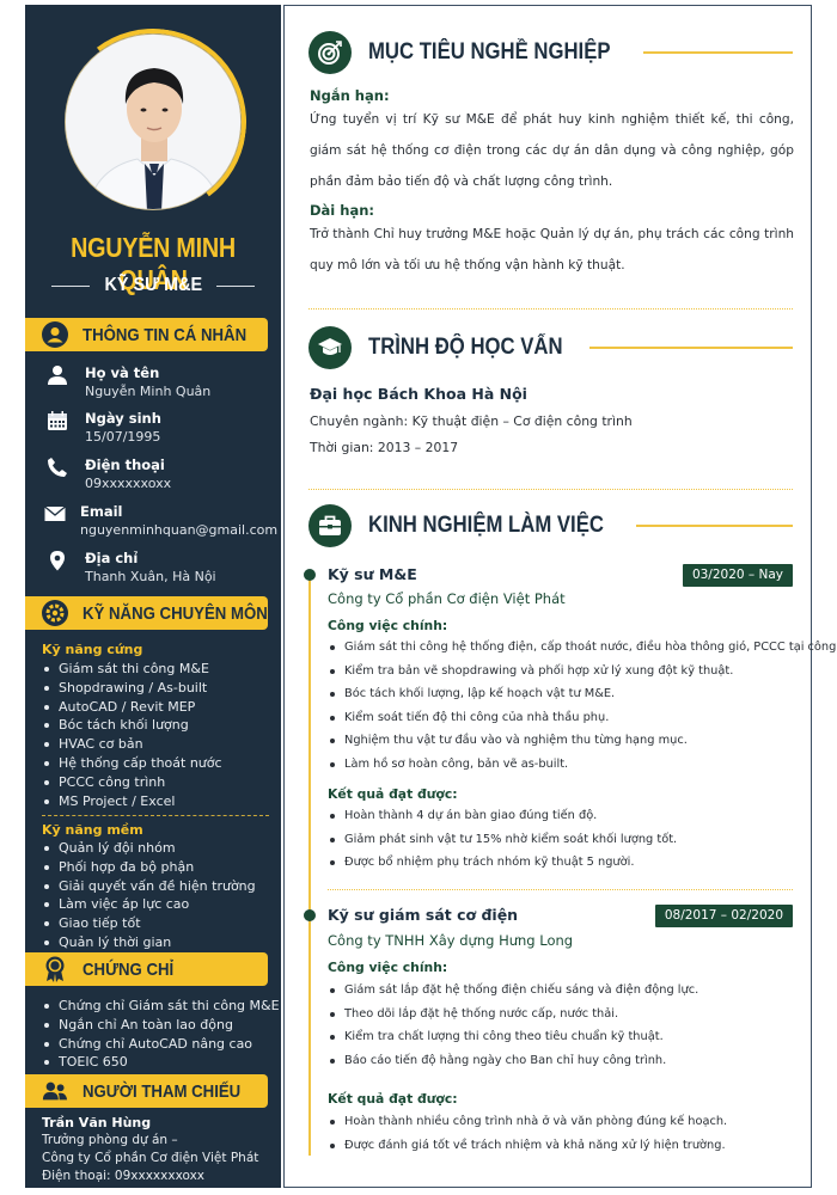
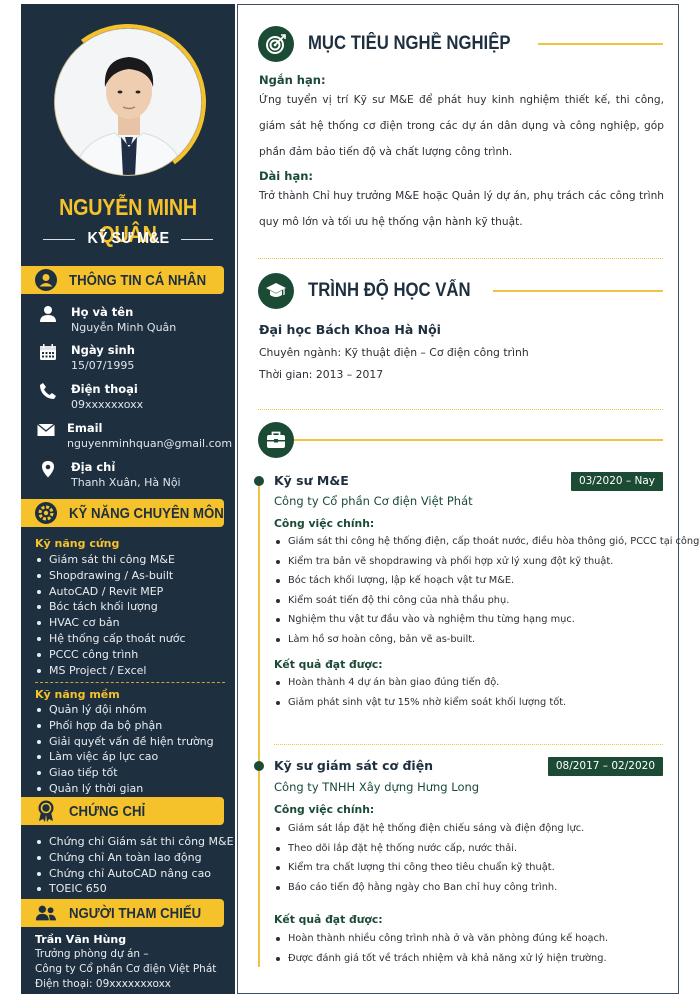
  NGUYỄN MINH QUÂN
  KỸ SƯ M&E
  THÔNG TIN CÁ NHÂN
  Họ và tên
  Nguyễn Minh Quân
  Ngày sinh
  15/07/1995
  Điện thoại
  09xxxxxxoxx
  Email
  nguyenminhquan@gmail.com
  Địa chỉ
  Thanh Xuân, Hà Nội
  KỸ NĂNG CHUYÊN MÔN
  Kỹ năng cứng
  Giám sát thi công M&E
  Shopdrawing / As-built
  AutoCAD / Revit MEP
  Bóc tách khối lượng
  HVAC cơ bản
  Hệ thống cấp thoát nước
  PCCC công trình
  MS Project / Excel
  Kỹ năng mềm
  Quản lý đội nhóm
  Phối hợp đa bộ phận
  Giải quyết vấn đề hiện trường
  Làm việc áp lực cao
  Giao tiếp tốt
  Quản lý thời gian
  CHỨNG CHỈ
  Chứng chỉ Giám sát thi công M&E
- Ngắn chỉ An toàn lao động
+ Chứng chỉ An toàn lao động
  Chứng chỉ AutoCAD nâng cao
  TOEIC 650
  NGƯỜI THAM CHIẾU
  Trần Văn Hùng
  Trưởng phòng dự án –
  Công ty Cổ phần Cơ điện Việt Phát
  Điện thoại: 09xxxxxxxoxx
  MỤC TIÊU NGHỀ NGHIỆP
  Ngắn hạn:
  Ứng tuyển vị trí Kỹ sư M&E để phát huy kinh nghiệm thiết kế, thi công, giám sát hệ thống cơ điện trong các dự án dân dụng và công nghiệp, góp phần đảm bảo tiến độ và chất lượng công trình.
  Dài hạn:
  Trở thành Chỉ huy trưởng M&E hoặc Quản lý dự án, phụ trách các công trình quy mô lớn và tối ưu hệ thống vận hành kỹ thuật.
  TRÌNH ĐỘ HỌC VẤN
  Đại học Bách Khoa Hà Nội
  Chuyên ngành: Kỹ thuật điện – Cơ điện công trình
  Thời gian: 2013 – 2017
- KINH NGHIỆM LÀM VIỆC
  Kỹ sư M&E
  03/2020 – Nay
  Công ty Cổ phần Cơ điện Việt Phát
  Công việc chính:
  Giám sát thi công hệ thống điện, cấp thoát nước, điều hòa thông gió, PCCC tại công
  Kiểm tra bản vẽ shopdrawing và phối hợp xử lý xung đột kỹ thuật.
  Bóc tách khối lượng, lập kế hoạch vật tư M&E.
  Kiểm soát tiến độ thi công của nhà thầu phụ.
  Nghiệm thu vật tư đầu vào và nghiệm thu từng hạng mục.
  Làm hồ sơ hoàn công, bản vẽ as-built.
  Kết quả đạt được:
  Hoàn thành 4 dự án bàn giao đúng tiến độ.
  Giảm phát sinh vật tư 15% nhờ kiểm soát khối lượng tốt.
- Được bổ nhiệm phụ trách nhóm kỹ thuật 5 người.
  Kỹ sư giám sát cơ điện
  08/2017 – 02/2020
  Công ty TNHH Xây dựng Hưng Long
  Công việc chính:
  Giám sát lắp đặt hệ thống điện chiếu sáng và điện động lực.
  Theo dõi lắp đặt hệ thống nước cấp, nước thải.
  Kiểm tra chất lượng thi công theo tiêu chuẩn kỹ thuật.
  Báo cáo tiến độ hằng ngày cho Ban chỉ huy công trình.
  Kết quả đạt được:
  Hoàn thành nhiều công trình nhà ở và văn phòng đúng kế hoạch.
  Được đánh giá tốt về trách nhiệm và khả năng xử lý hiện trường.
